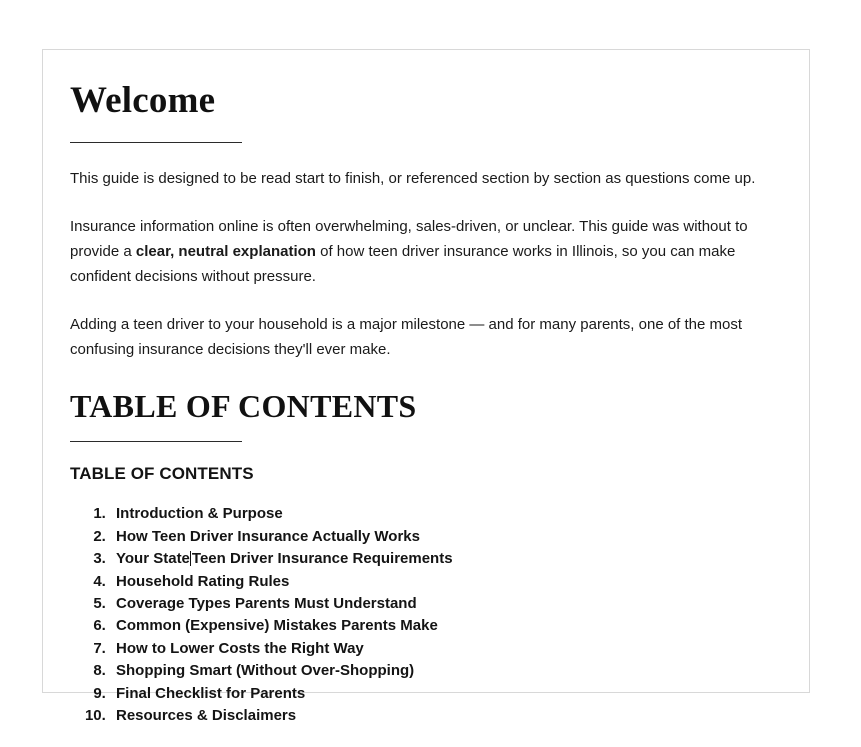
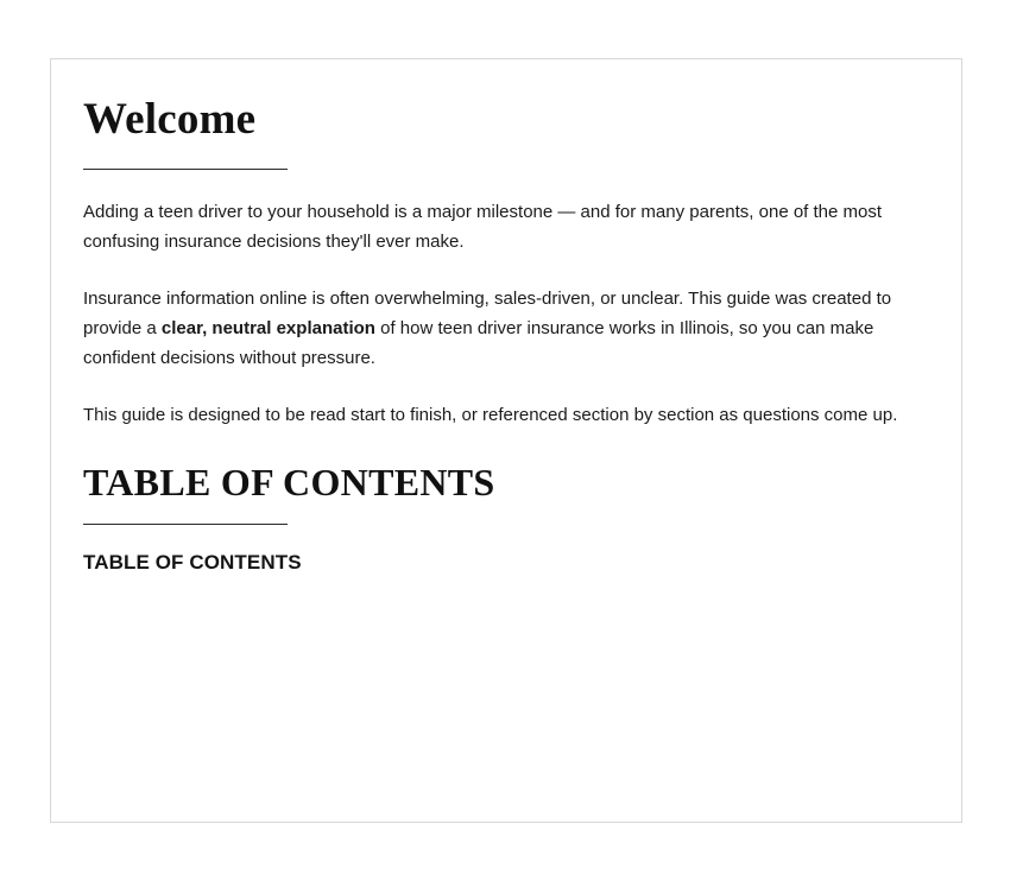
  Welcome
- This guide is designed to be read start to finish, or referenced section by section as questions come up.
+ Adding a teen driver to your household is a major milestone — and for many parents, one of the most confusing insurance decisions they'll ever make.
- Insurance information online is often overwhelming, sales-driven, or unclear. This guide was without to provide a clear, neutral explanation of how teen driver insurance works in Illinois, so you can make confident decisions without pressure.
+ Insurance information online is often overwhelming, sales-driven, or unclear. This guide was created to provide a clear, neutral explanation of how teen driver insurance works in Illinois, so you can make confident decisions without pressure.
- Adding a teen driver to your household is a major milestone — and for many parents, one of the most confusing insurance decisions they'll ever make.
+ This guide is designed to be read start to finish, or referenced section by section as questions come up.
  TABLE OF CONTENTS
  TABLE OF CONTENTS
- Introduction & Purpose
- How Teen Driver Insurance Actually Works
- Your StateTeen Driver Insurance Requirements
- Household Rating Rules
- Coverage Types Parents Must Understand
- Common (Expensive) Mistakes Parents Make
- How to Lower Costs the Right Way
- Shopping Smart (Without Over-Shopping)
- Final Checklist for Parents
- Resources & Disclaimers
